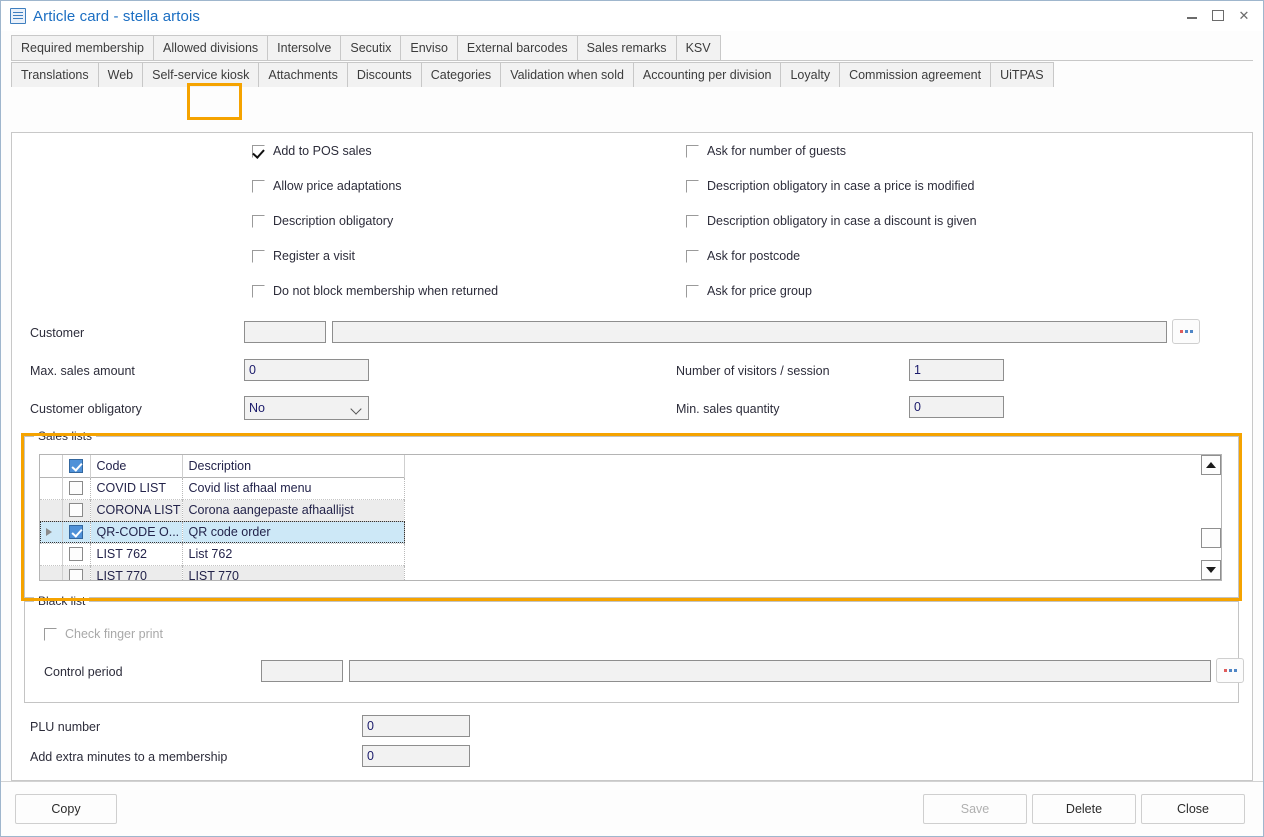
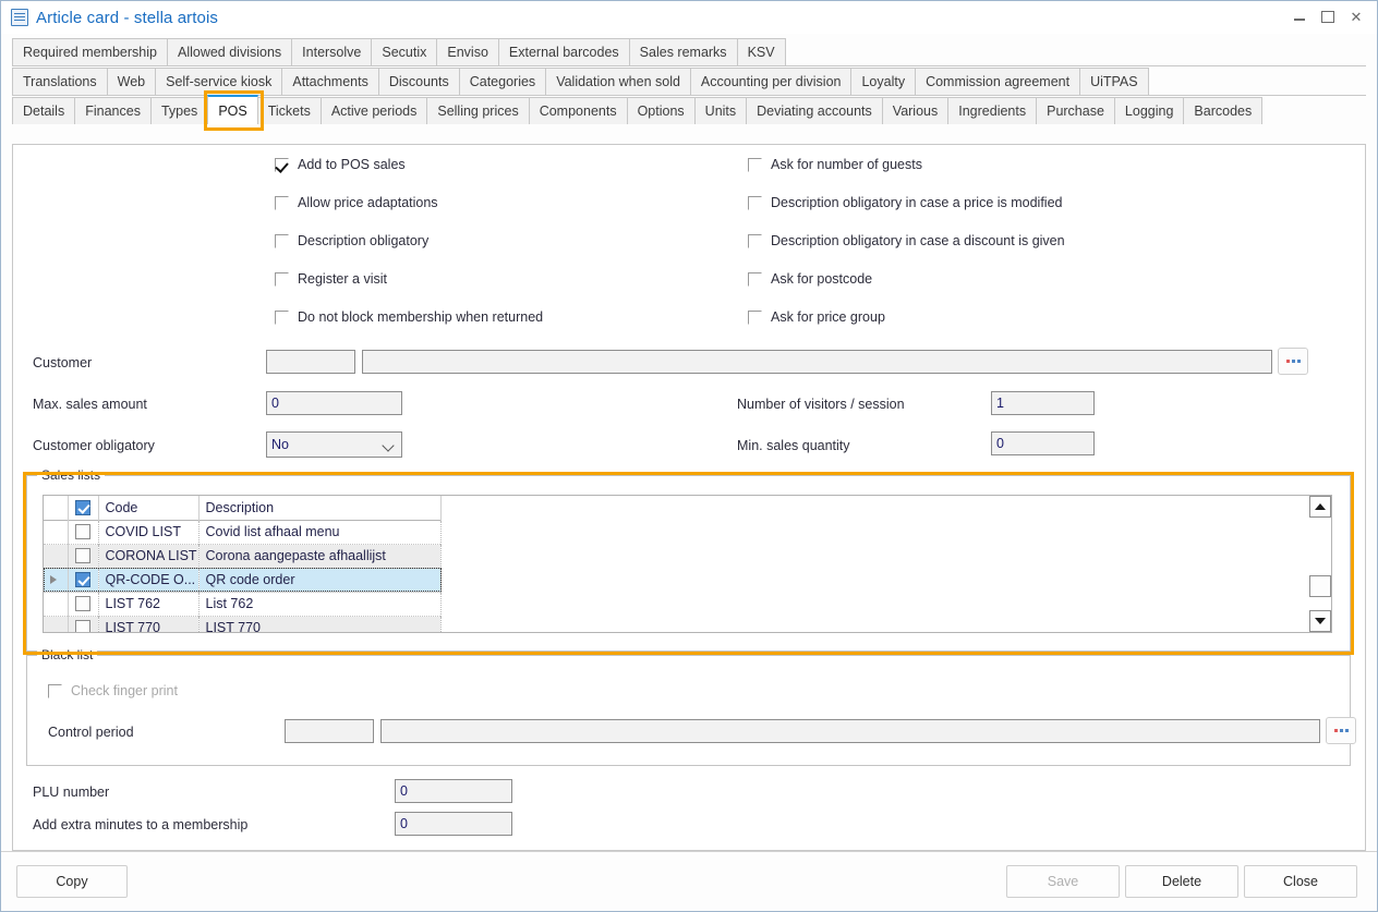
  Article card - stella artois
  ✕
  Required membership
  Allowed divisions
  Intersolve
  Secutix
  Enviso
  External barcodes
  Sales remarks
  KSV
  Translations
  Web
  Self-service kiosk
  Attachments
  Discounts
  Categories
  Validation when sold
  Accounting per division
  Loyalty
  Commission agreement
  UiTPAS
+ Details
+ Finances
+ Types
+ POS
+ Tickets
+ Active periods
+ Selling prices
+ Components
+ Options
+ Units
+ Deviating accounts
+ Various
+ Ingredients
+ Purchase
+ Logging
+ Barcodes
  Add to POS sales
  Allow price adaptations
  Description obligatory
  Register a visit
  Do not block membership when returned
  Ask for number of guests
  Description obligatory in case a price is modified
  Description obligatory in case a discount is given
  Ask for postcode
  Ask for price group
  Customer
  Max. sales amount
  0
  Customer obligatory
  No
  Number of visitors / session
  1
  Min. sales quantity
  0
  Sales lists
  		Code	Description
  		COVID LIST	Covid list afhaal menu
  		CORONA LIST	Corona aangepaste afhaallijst
  		QR-CODE O...	QR code order
  		LIST 762	List 762
  		LIST 770	LIST 770
  Black list
  Check finger print
  Control period
  PLU number
  0
  Add extra minutes to a membership
  0
  Copy
  Save
  Delete
  Close
